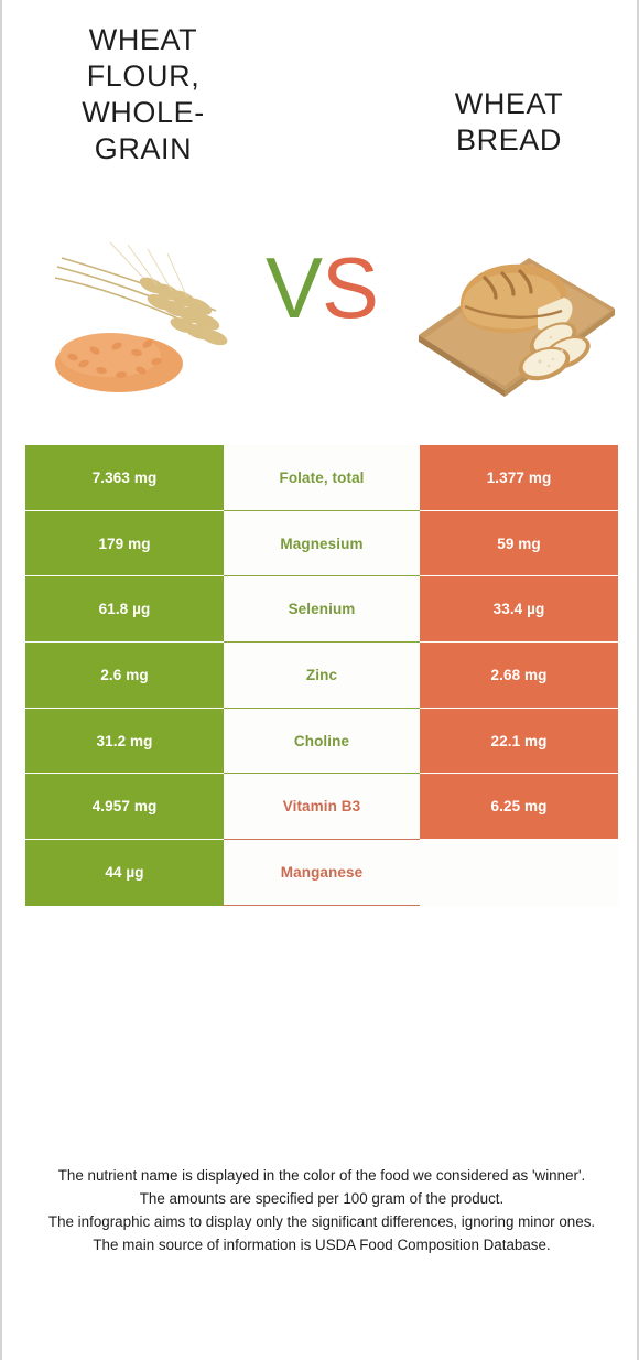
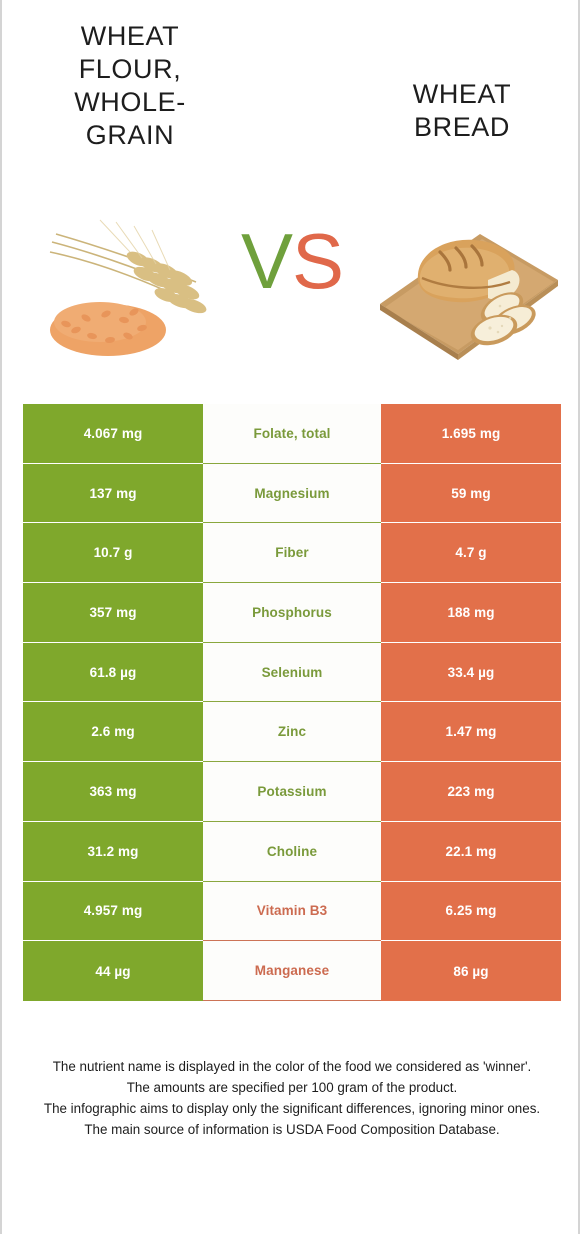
  WHEAT FLOUR, WHOLE-GRAIN
  WHEAT BREAD
  VS
- 7.363 mg
+ 4.067 mg
  Folate, total
- 1.377 mg
+ 1.695 mg
- 179 mg
+ 137 mg
  Magnesium
  59 mg
+ 10.7 g
+ Fiber
+ 4.7 g
+ 357 mg
+ Phosphorus
+ 188 mg
  61.8 µg
  Selenium
  33.4 µg
  2.6 mg
  Zinc
- 2.68 mg
+ 1.47 mg
+ 363 mg
+ Potassium
+ 223 mg
  31.2 mg
  Choline
  22.1 mg
  4.957 mg
  Vitamin B3
  6.25 mg
  44 µg
  Manganese
+ 86 µg
  The nutrient name is displayed in the color of the food we considered as 'winner'.
  The amounts are specified per 100 gram of the product.
  The infographic aims to display only the significant differences, ignoring minor ones.
  The main source of information is USDA Food Composition Database.
